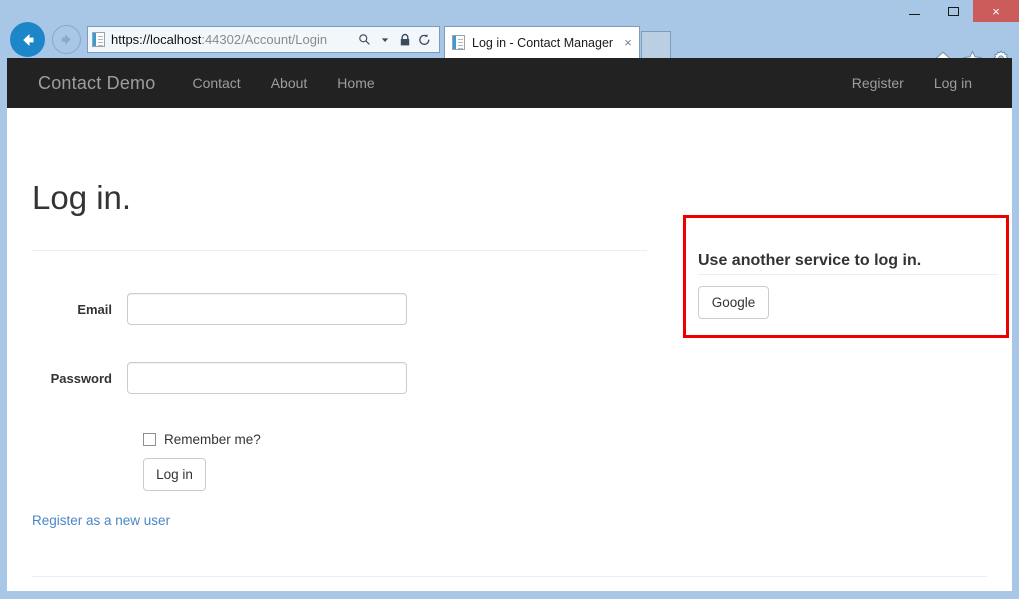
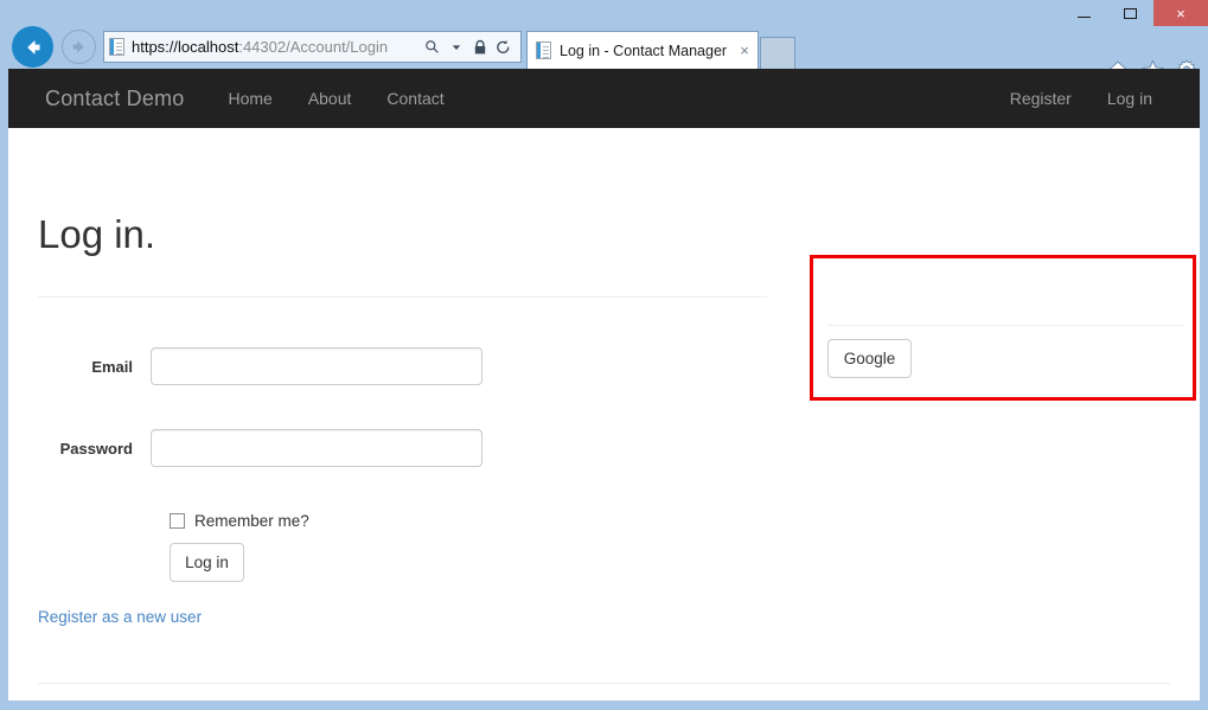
  ×
  https://localhost:44302/Account/Login
  Log in - Contact Manager
  ×
  Contact Demo
- Contact
+ Home
  About
- Home
+ Contact
  Register
  Log in
  Log in.
  Email
  Password
  Remember me?
  Log in
  Register as a new user
- Use another service to log in.
  Google
